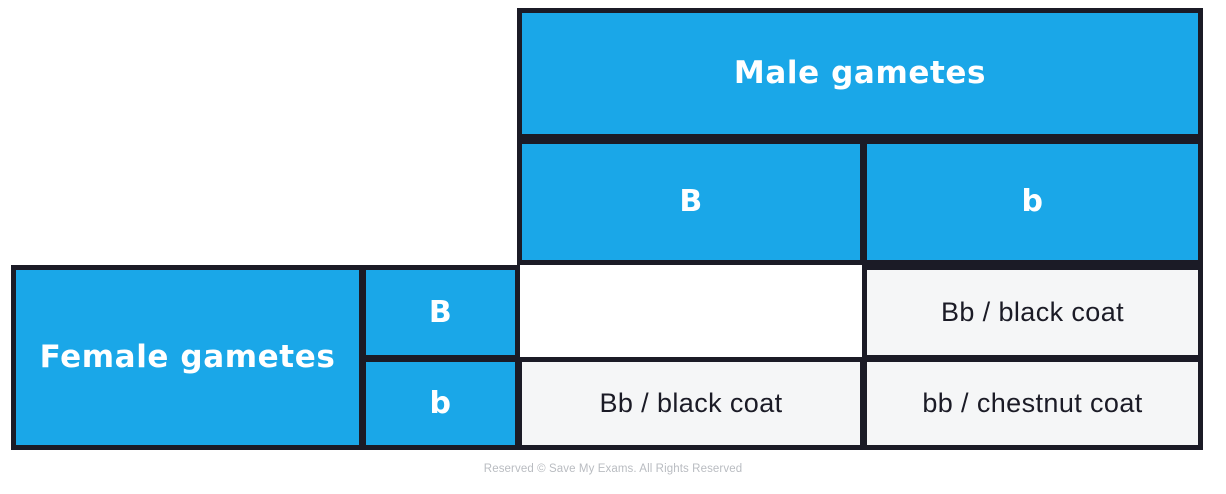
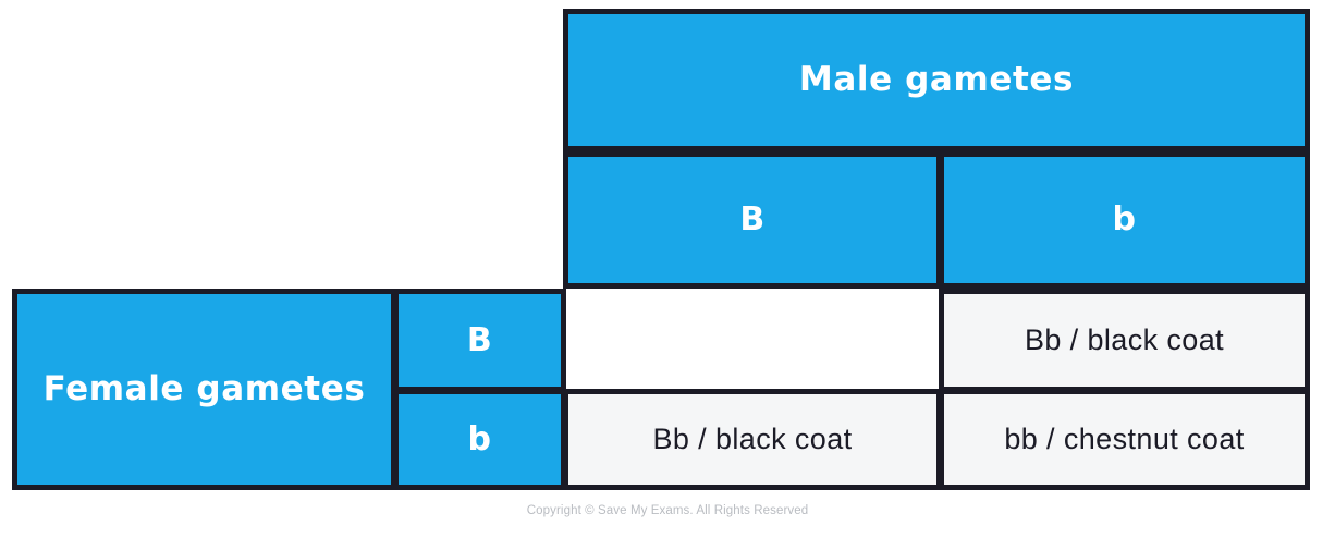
  Male gametes
  B
  b
  Female gametes
  B
  b
  Bb / black coat
  Bb / black coat
  bb / chestnut coat
- Reserved © Save My Exams. All Rights Reserved
+ Copyright © Save My Exams. All Rights Reserved
